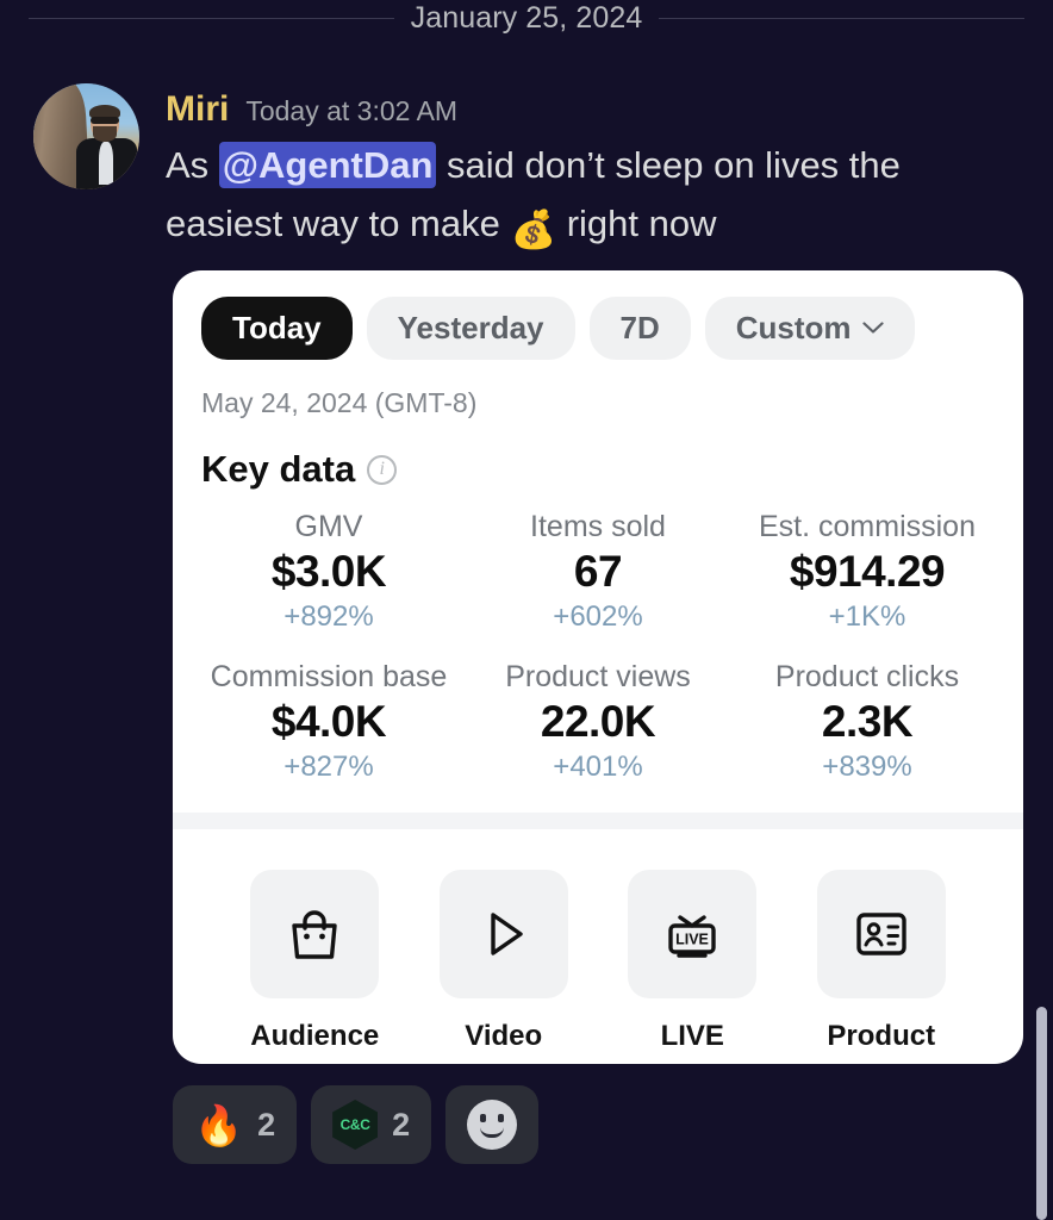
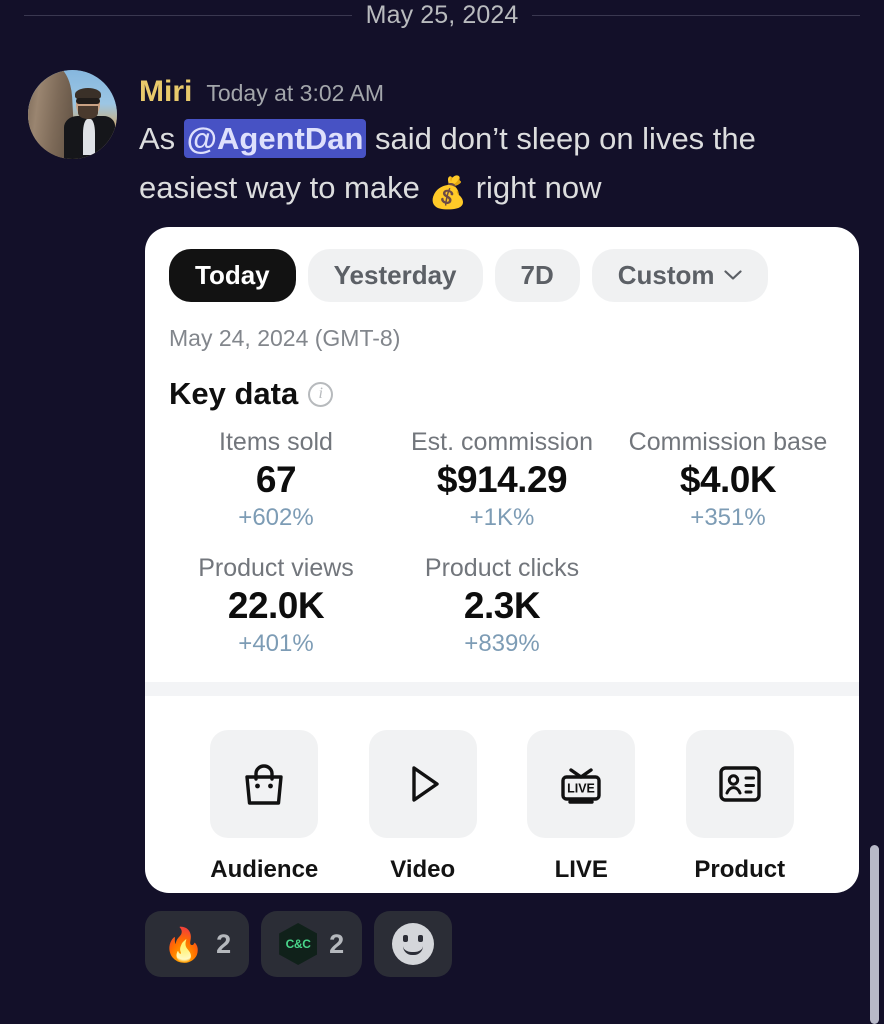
- January 25, 2024
+ May 25, 2024
  Miri
  Today at 3:02 AM
  As @AgentDan said don’t sleep on lives the easiest way to make 💰 right now
  Today
  Yesterday
  7D
  Custom
  May 24, 2024 (GMT-8)
  Key data
  i
- GMV
- $3.0K
- +892%
  Items sold
  67
  +602%
  Est. commission
  $914.29
  +1K%
  Commission base
  $4.0K
- +827%
+ +351%
  Product views
  22.0K
  +401%
  Product clicks
  2.3K
  +839%
  Audience
  Video
  LIVE
  LIVE
  Product
  🔥
  2
  C&C
  2
